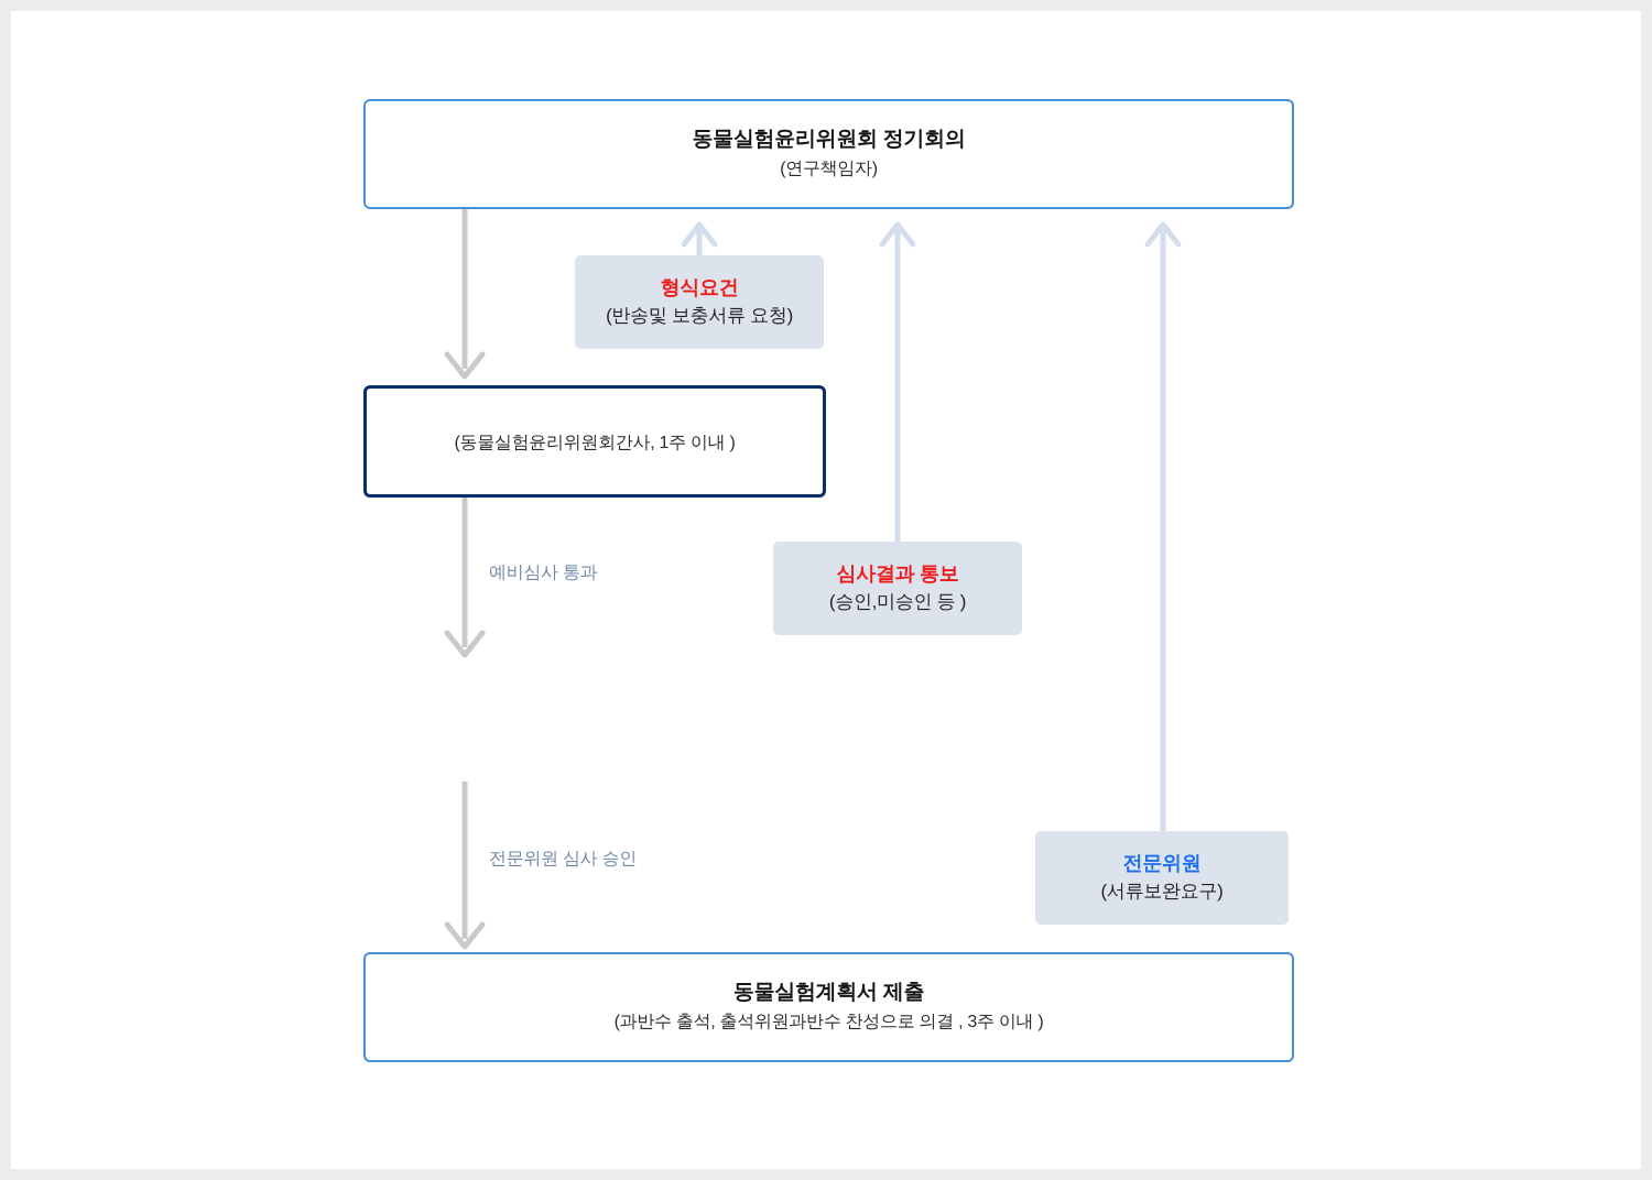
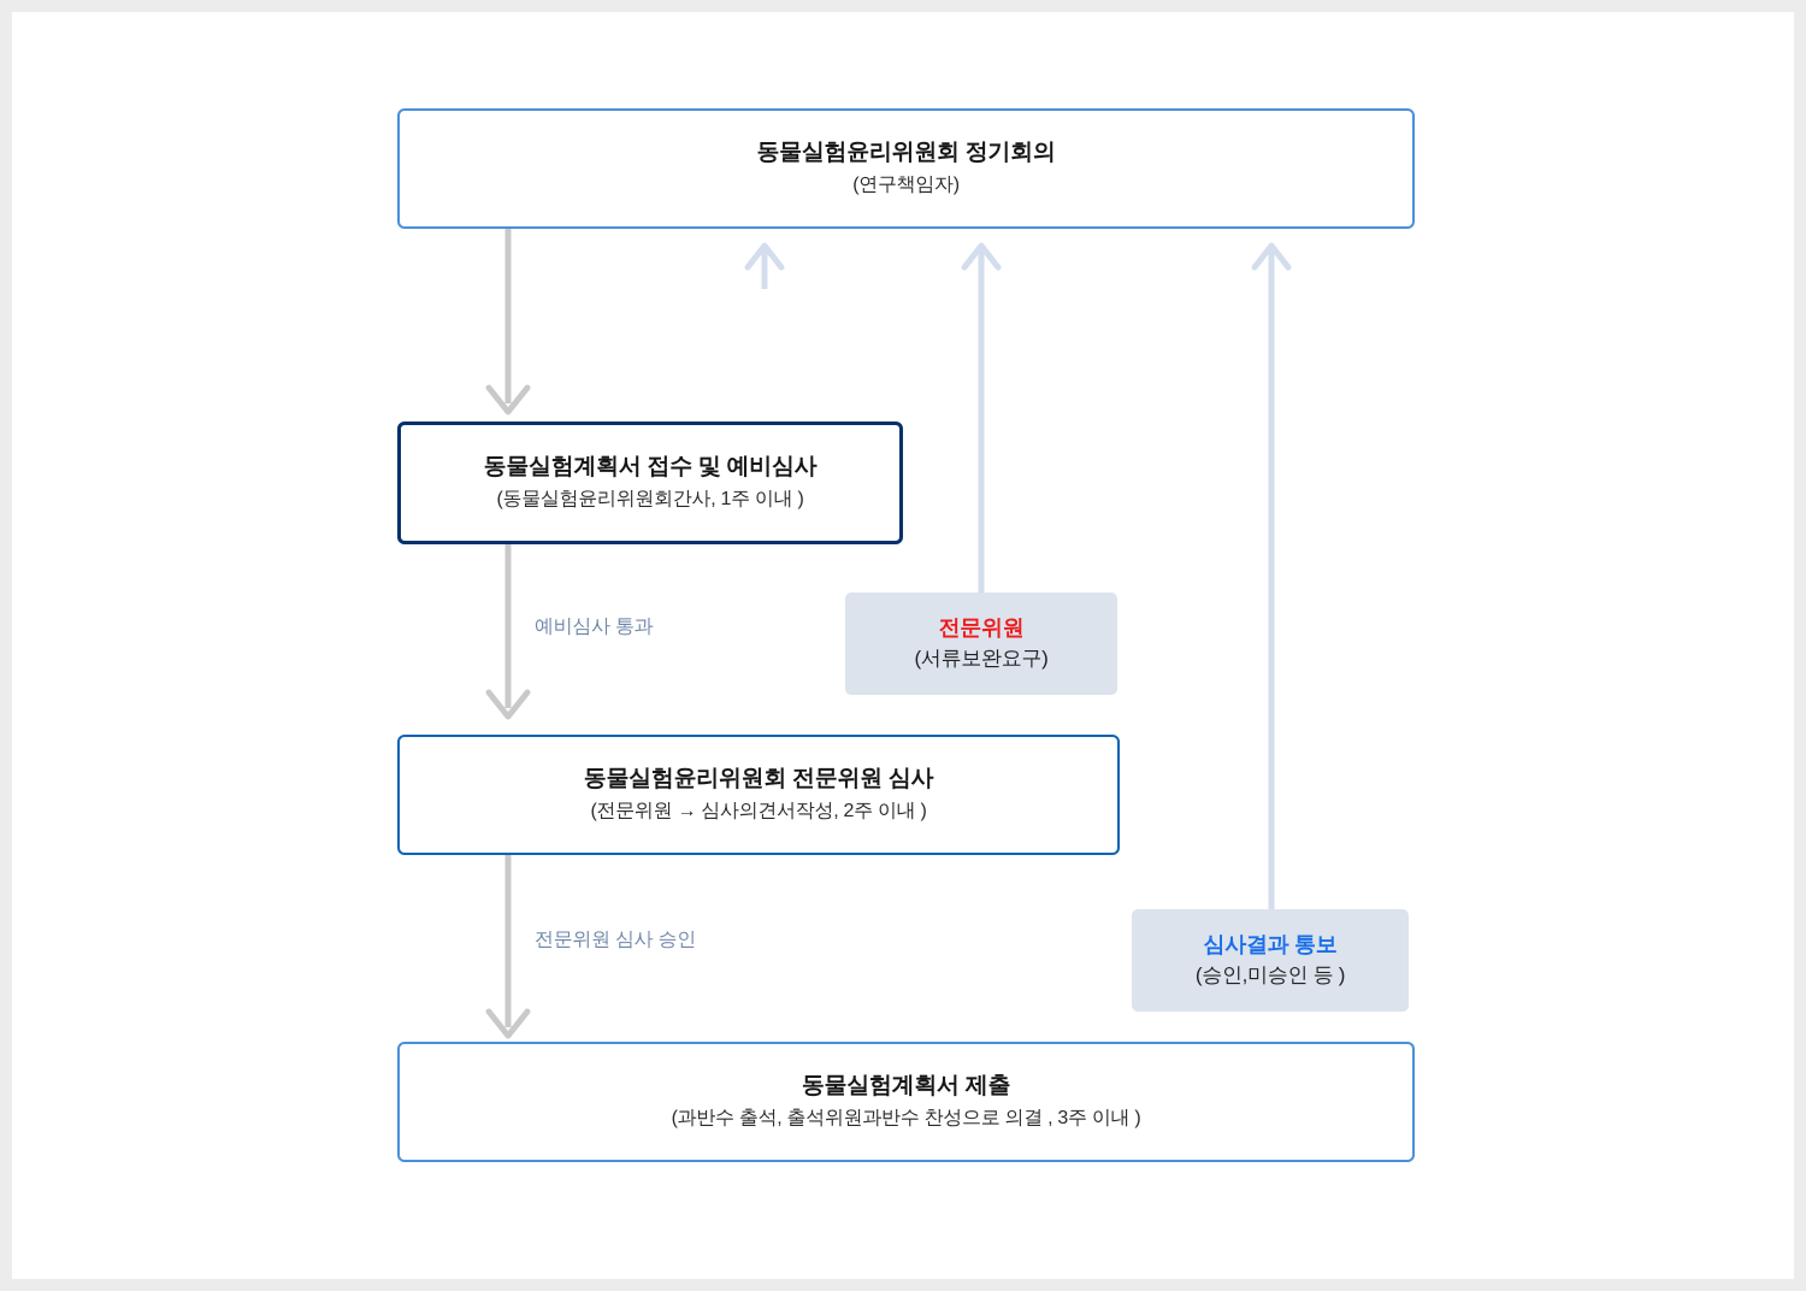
  동물실험윤리위원회 정기회의
  (연구책임자)
+ 동물실험계획서 접수 및 예비심사
  (동물실험윤리위원회간사, 1주 이내 )
+ 동물실험윤리위원회 전문위원 심사
+ (전문위원 → 심사의견서작성, 2주 이내 )
  동물실험계획서 제출
  (과반수 출석, 출석위원과반수 찬성으로 의결 , 3주 이내 )
- 형식요건
- (반송및 보충서류 요청)
- 심사결과 통보
+ 전문위원
- (승인,미승인 등 )
+ (서류보완요구)
- 전문위원
+ 심사결과 통보
- (서류보완요구)
+ (승인,미승인 등 )
  예비심사 통과
  전문위원 심사 승인
